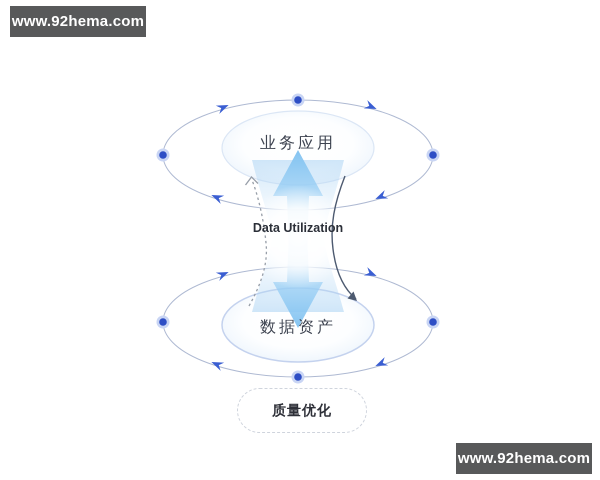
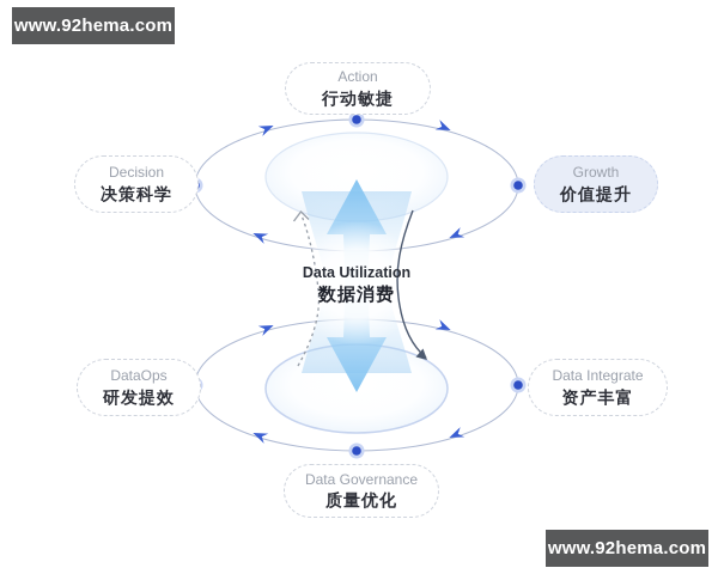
- 业务应用
- 数据资产
  Data Utilization
+ 数据消费
+ Action
+ 行动敏捷
+ Decision
+ 决策科学
+ Growth
+ 价值提升
+ DataOps
+ 研发提效
+ Data Integrate
+ 资产丰富
+ Data Governance
  质量优化
  www.92hema.com
  www.92hema.com
